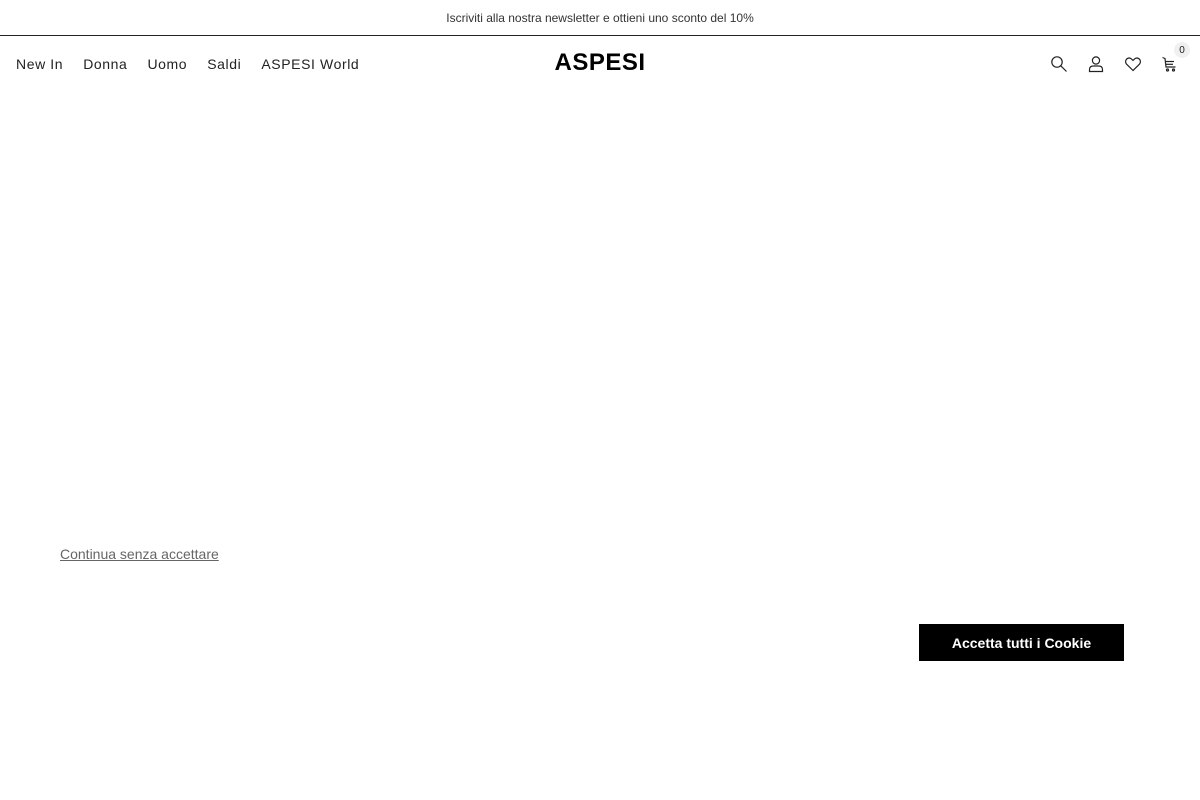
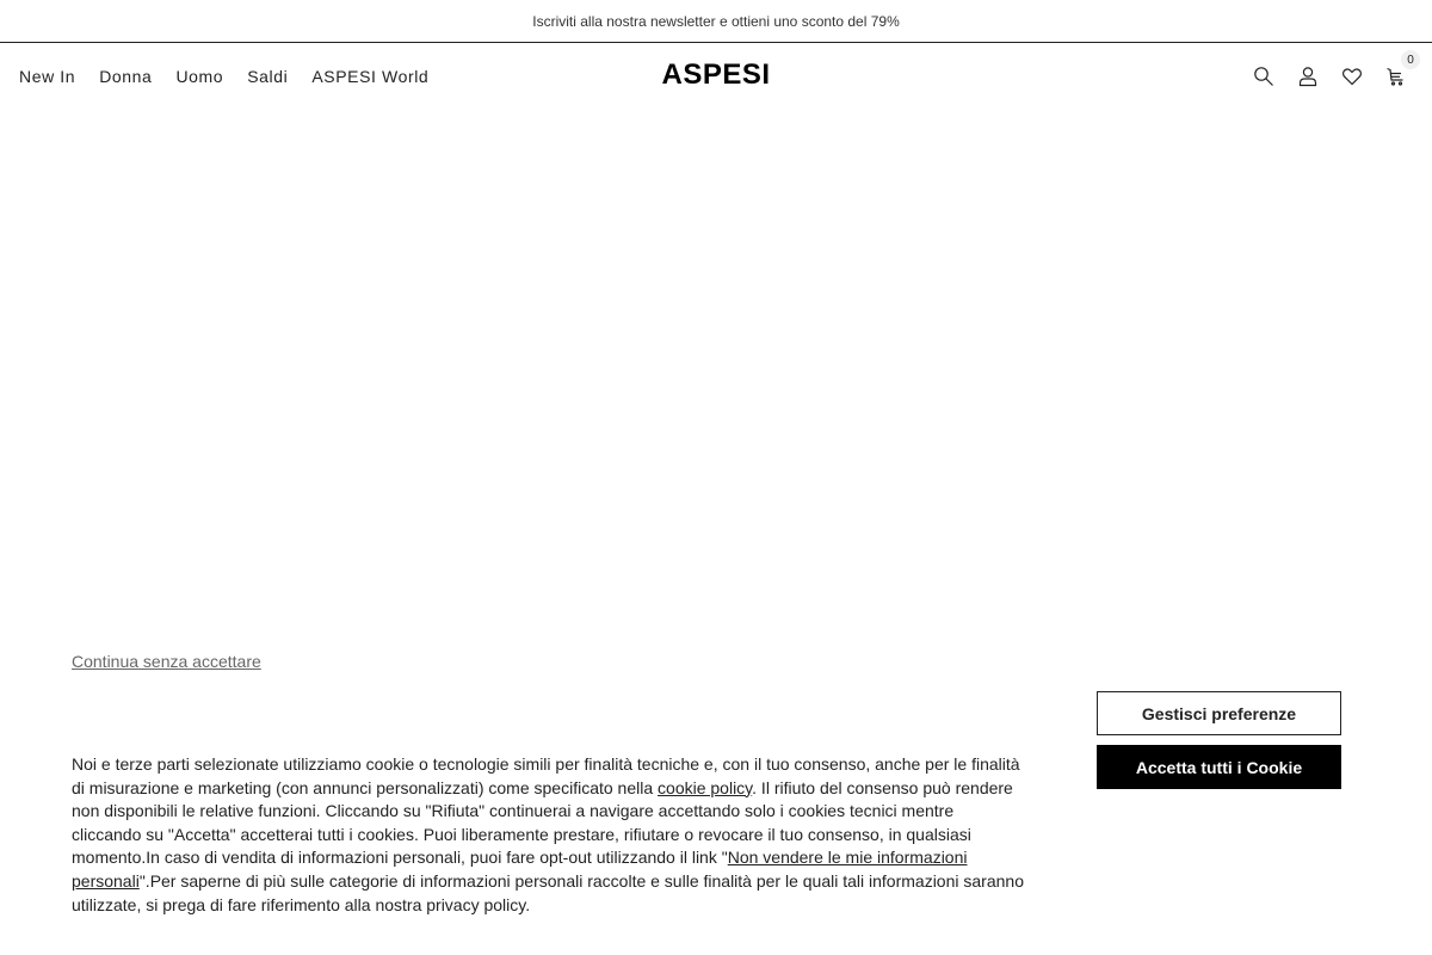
- Iscriviti alla nostra newsletter e ottieni uno sconto del 10%
+ Iscriviti alla nostra newsletter e ottieni uno sconto del 79%
  New In
  Donna
  Uomo
  Saldi
  ASPESI World
  ASPESI
  0
  Continua senza accettare
+ Noi e terze parti selezionate utilizziamo cookie o tecnologie simili per finalità tecniche e, con il tuo consenso, anche per le finalità di misurazione e marketing (con annunci personalizzati) come specificato nella cookie policy. Il rifiuto del consenso può rendere non disponibili le relative funzioni. Cliccando su "Rifiuta" continuerai a navigare accettando solo i cookies tecnici mentre cliccando su "Accetta" accetterai tutti i cookies. Puoi liberamente prestare, rifiutare o revocare il tuo consenso, in qualsiasi momento.In caso di vendita di informazioni personali, puoi fare opt-out utilizzando il link "Non vendere le mie informazioni personali".Per saperne di più sulle categorie di informazioni personali raccolte e sulle finalità per le quali tali informazioni saranno utilizzate, si prega di fare riferimento alla nostra privacy policy.
+ Gestisci preferenze
  Accetta tutti i Cookie
